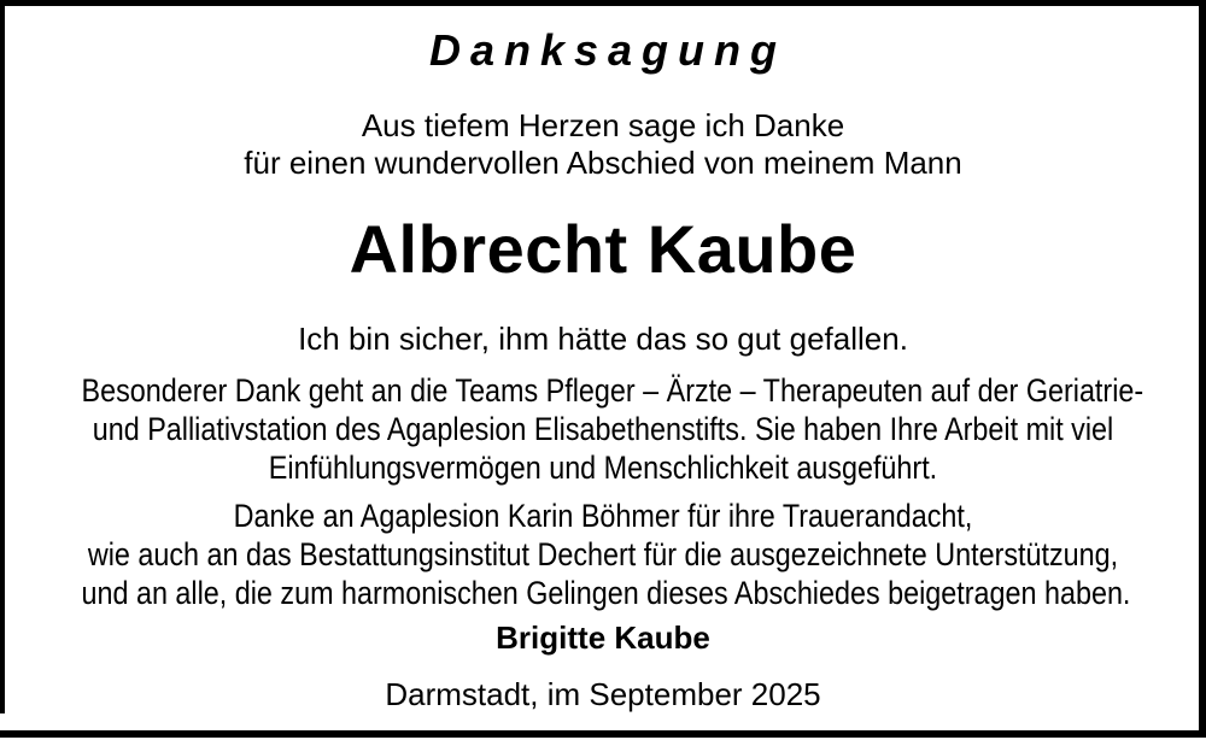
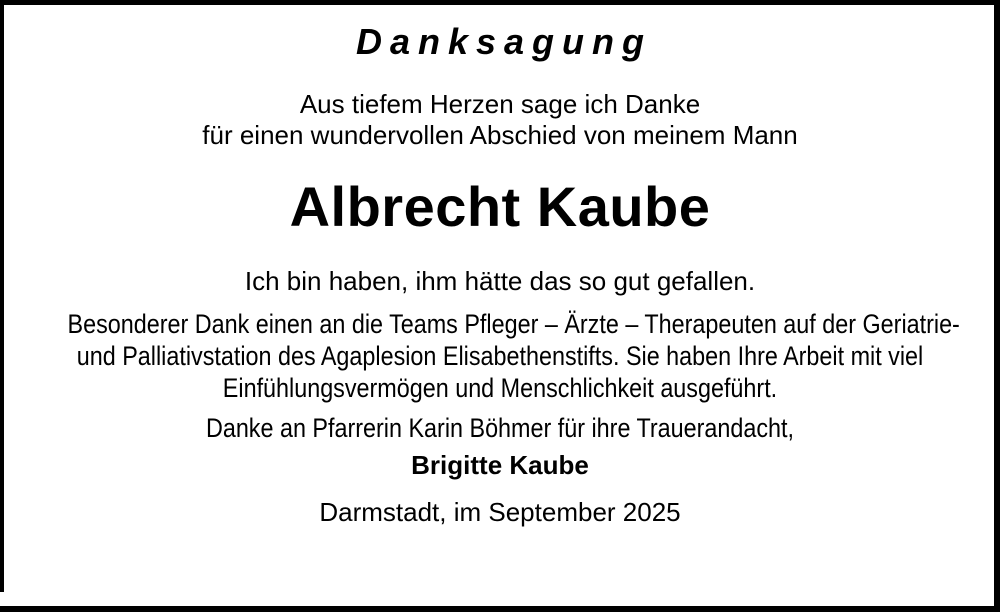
  Danksagung
  Aus tiefem Herzen sage ich Danke
  für einen wundervollen Abschied von meinem Mann
  Albrecht Kaube
- Ich bin sicher, ihm hätte das so gut gefallen.
+ Ich bin haben, ihm hätte das so gut gefallen.
- Besonderer Dank geht an die Teams Pfleger – Ärzte – Therapeuten auf der Geriatrie-
+ Besonderer Dank einen an die Teams Pfleger – Ärzte – Therapeuten auf der Geriatrie-
  und Palliativstation des Agaplesion Elisabethenstifts. Sie haben Ihre Arbeit mit viel
  Einfühlungsvermögen und Menschlichkeit ausgeführt.
- Danke an Agaplesion Karin Böhmer für ihre Trauerandacht,
+ Danke an Pfarrerin Karin Böhmer für ihre Trauerandacht,
- wie auch an das Bestattungsinstitut Dechert für die ausgezeichnete Unterstützung,
- und an alle, die zum harmonischen Gelingen dieses Abschiedes beigetragen haben.
  Brigitte Kaube
  Darmstadt, im September 2025
